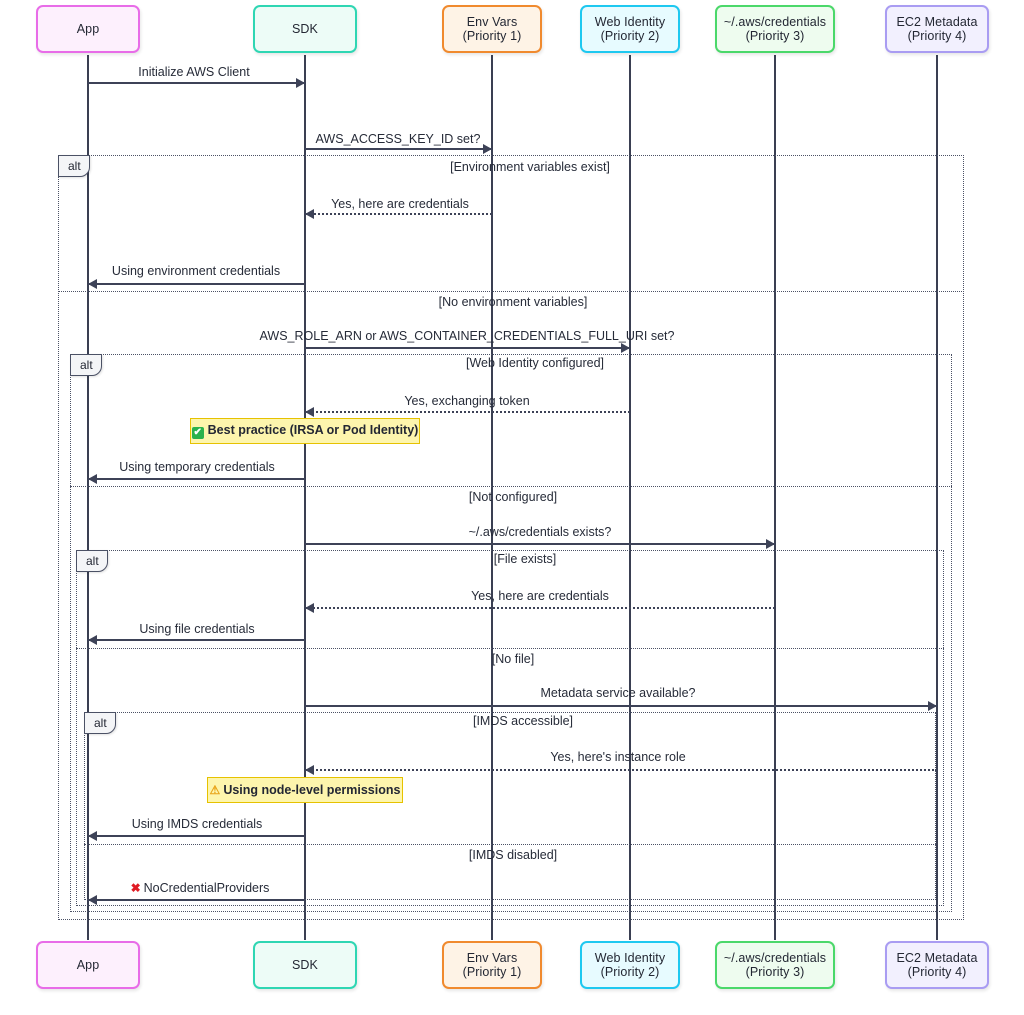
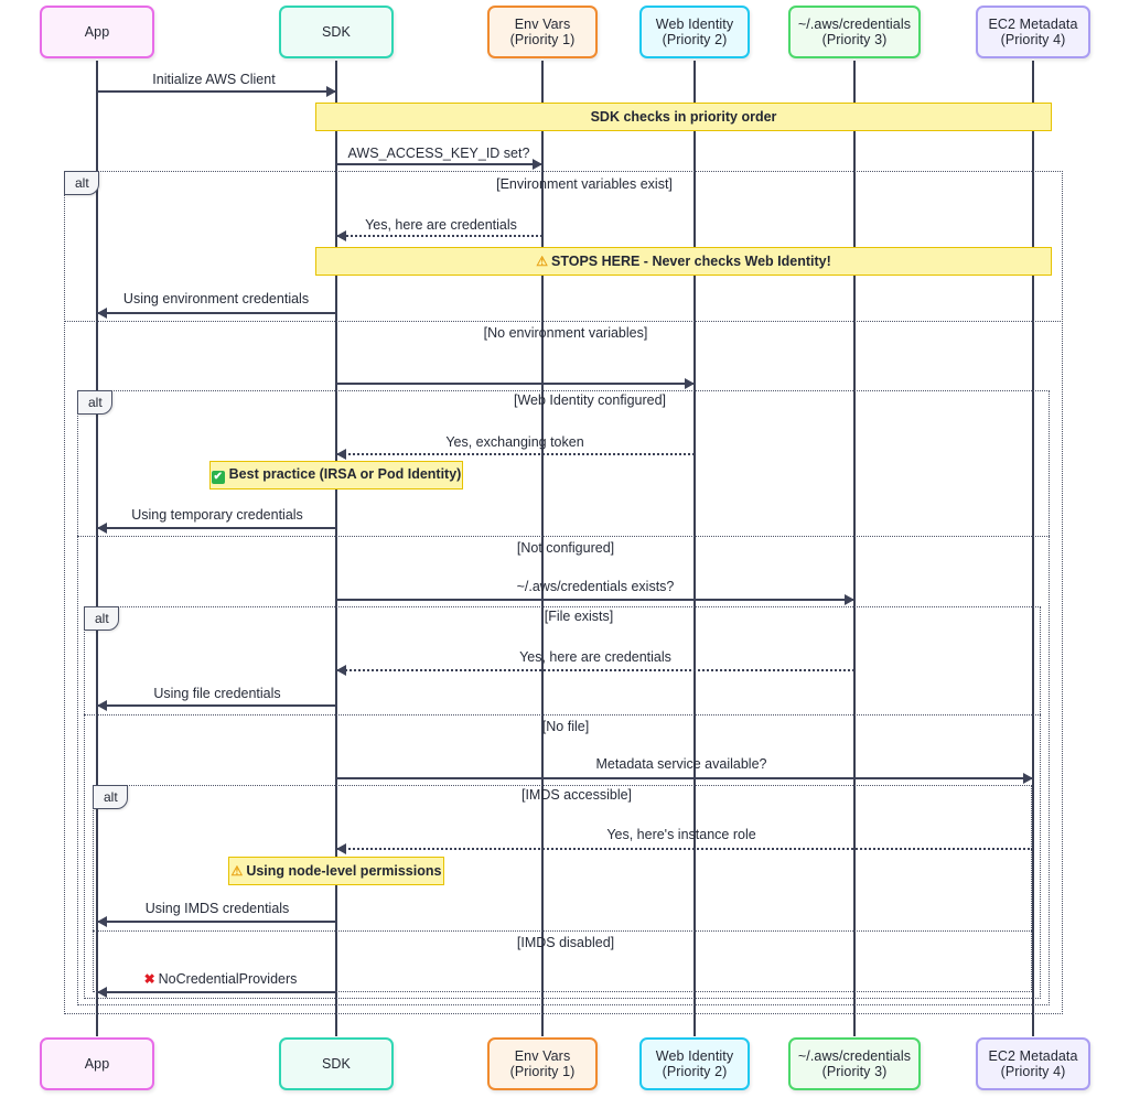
  alt
  [Environment variables exist]
  [No environment variables]
  alt
  [Web Identity configured]
  [Not configured]
  alt
  [File exists]
  [No file]
  alt
  [IMDS accessible]
  [IMDS disabled]
  Initialize AWS Client
  AWS_ACCESS_KEY_ID set?
  Yes, here are credentials
  Using environment credentials
- AWS_ROLE_ARN or AWS_CONTAINER_CREDENTIALS_FULL_URI set?
  Yes, exchanging token
  Using temporary credentials
  ~/.aws/credentials exists?
  Yes, here are credentials
  Using file credentials
  Metadata service available?
  Yes, here's instance role
  Using IMDS credentials
  ✖ NoCredentialProviders
+ SDK checks in priority order
+ ⚠ STOPS HERE - Never checks Web Identity!
  ✔ Best practice (IRSA or Pod Identity)
  ⚠ Using node-level permissions
  App
  SDK
  Env Vars
  (Priority 1)
  Web Identity
  (Priority 2)
  ~/.aws/credentials
  (Priority 3)
  EC2 Metadata
  (Priority 4)
  App
  SDK
  Env Vars
  (Priority 1)
  Web Identity
  (Priority 2)
  ~/.aws/credentials
  (Priority 3)
  EC2 Metadata
  (Priority 4)
